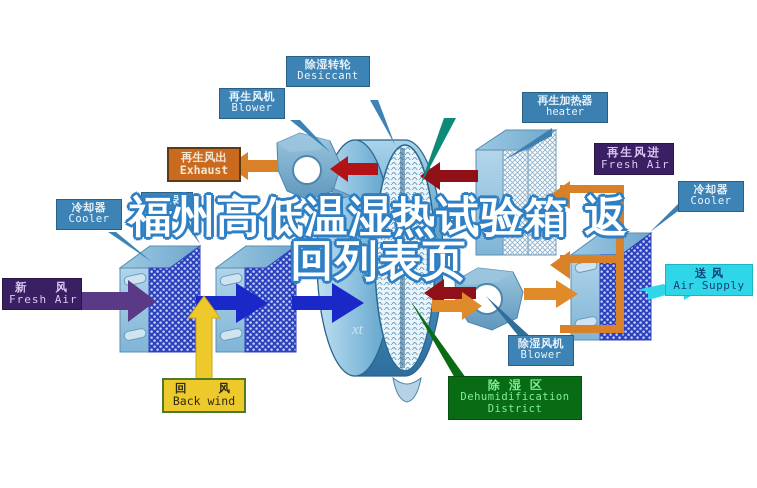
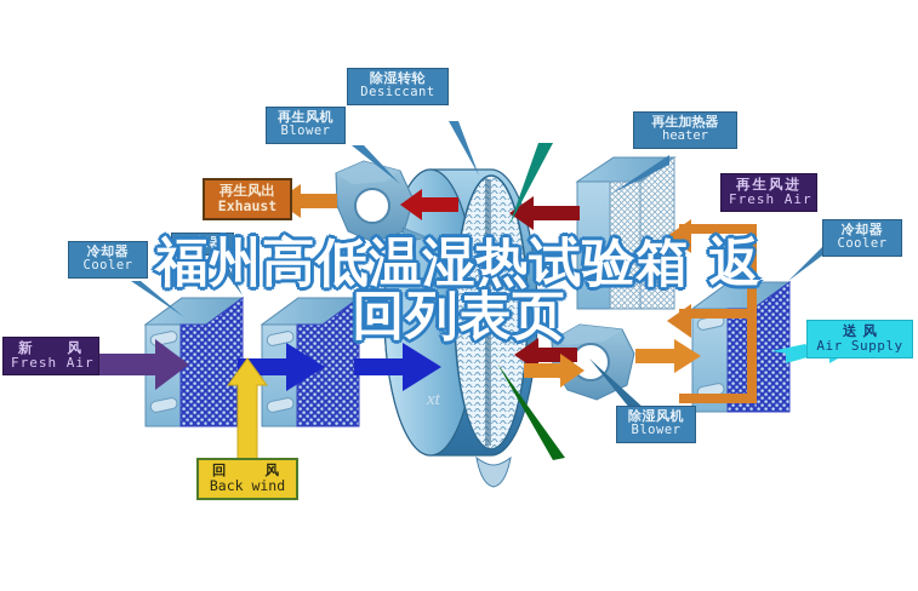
  除湿转轮
  Desiccant
  再生风机
  Blower
  再生加热器
  heater
  再生风出
  Exhaust
  再生风进
  Fresh Air
  冷却器
  Cooler
  冷却器
  冷却器
  Cooler
  新 风
  Fresh Air
  回 风
  Back wind
  除湿风机
  Blower
- 除湿区
- Dehumidification
- District
  送风
  Air Supply
  xt
  福州高低温湿热试验箱 返
  回列表页
